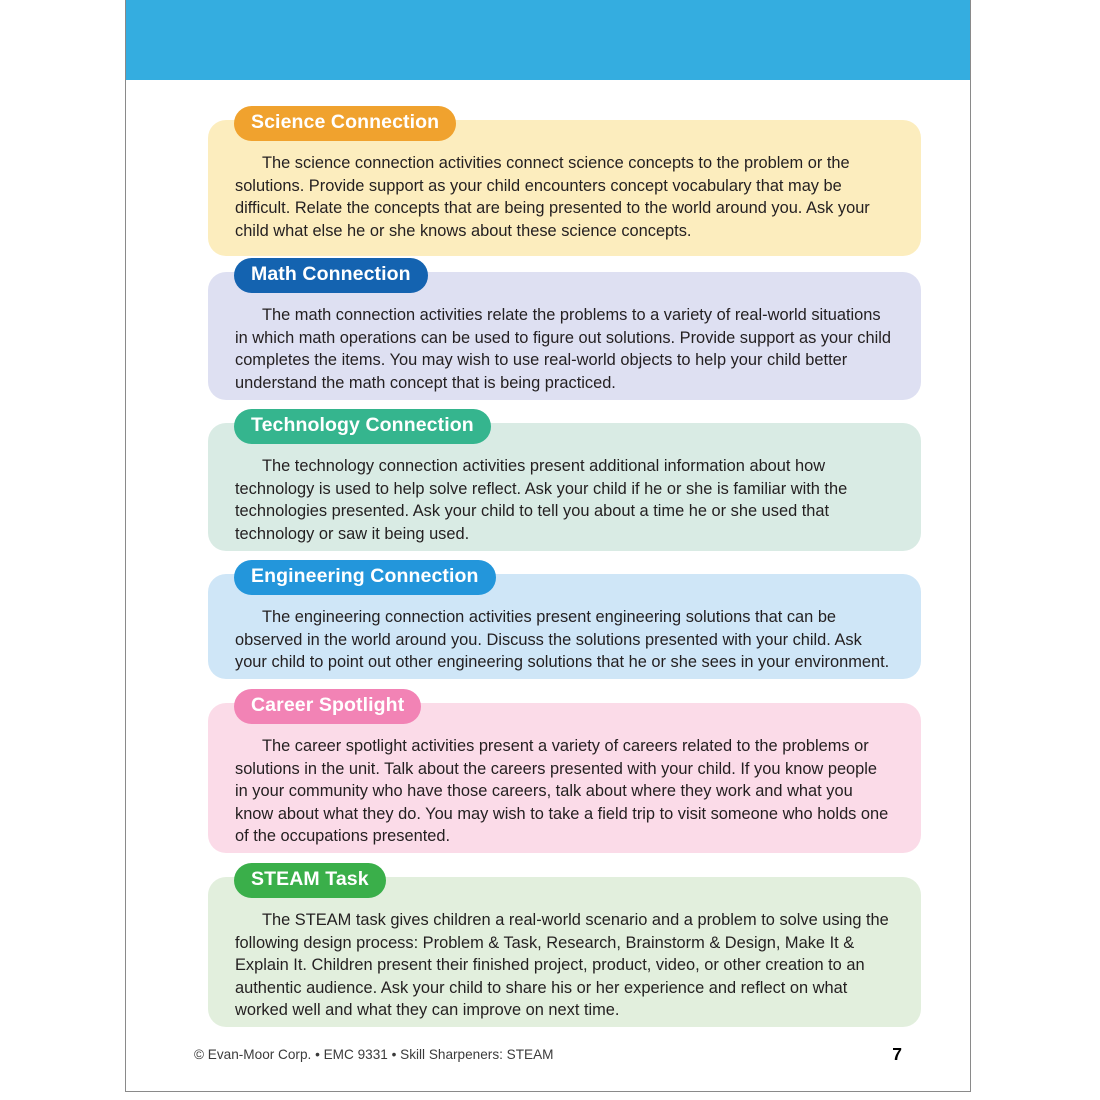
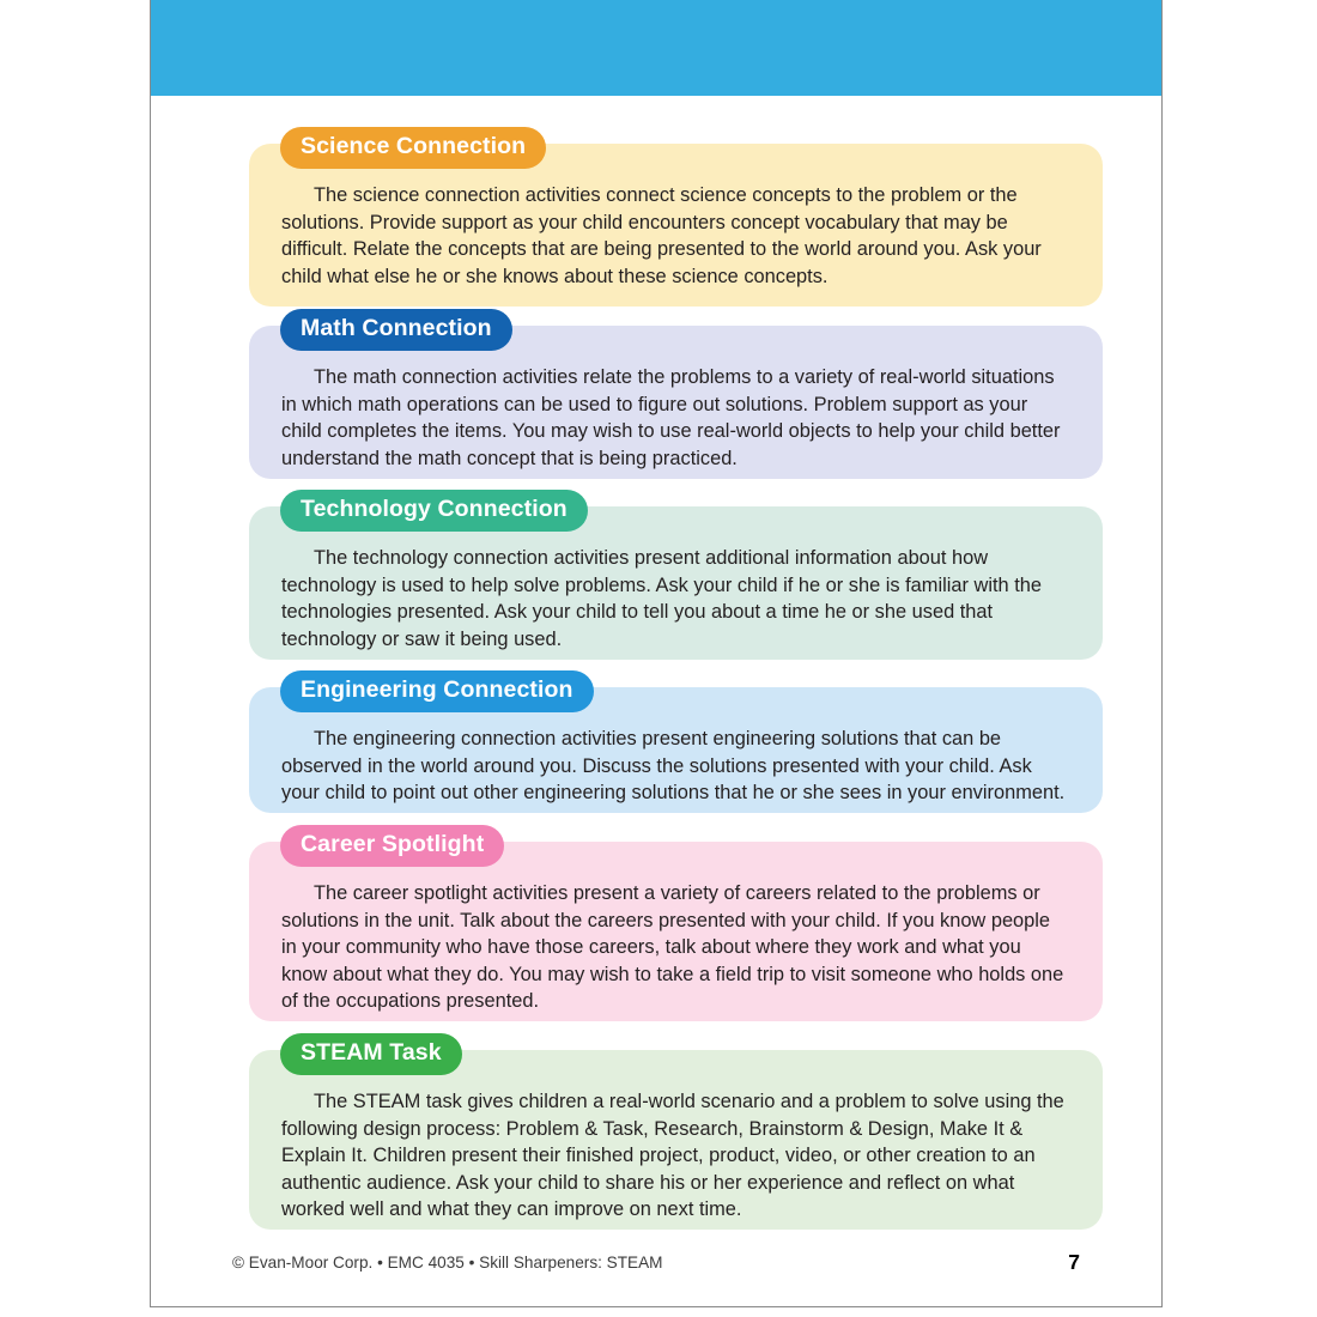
  The science connection activities connect science concepts to the problem or the solutions. Provide support as your child encounters concept vocabulary that may be difficult. Relate the concepts that are being presented to the world around you. Ask your child what else he or she knows about these science concepts.
  Science Connection
- The math connection activities relate the problems to a variety of real-world situations in which math operations can be used to figure out solutions. Provide support as your child completes the items. You may wish to use real-world objects to help your child better understand the math concept that is being practiced.
+ The math connection activities relate the problems to a variety of real-world situations in which math operations can be used to figure out solutions. Problem support as your child completes the items. You may wish to use real-world objects to help your child better understand the math concept that is being practiced.
  Math Connection
- The technology connection activities present additional information about how technology is used to help solve reflect. Ask your child if he or she is familiar with the technologies presented. Ask your child to tell you about a time he or she used that technology or saw it being used.
+ The technology connection activities present additional information about how technology is used to help solve problems. Ask your child if he or she is familiar with the technologies presented. Ask your child to tell you about a time he or she used that technology or saw it being used.
  Technology Connection
  The engineering connection activities present engineering solutions that can be observed in the world around you. Discuss the solutions presented with your child. Ask your child to point out other engineering solutions that he or she sees in your environment.
  Engineering Connection
  The career spotlight activities present a variety of careers related to the problems or solutions in the unit. Talk about the careers presented with your child. If you know people in your community who have those careers, talk about where they work and what you know about what they do. You may wish to take a field trip to visit someone who holds one of the occupations presented.
  Career Spotlight
  The STEAM task gives children a real-world scenario and a problem to solve using the following design process: Problem & Task, Research, Brainstorm & Design, Make It & Explain It. Children present their finished project, product, video, or other creation to an authentic audience. Ask your child to share his or her experience and reflect on what worked well and what they can improve on next time.
  STEAM Task
- © Evan-Moor Corp. • EMC 9331 • Skill Sharpeners: STEAM
+ © Evan-Moor Corp. • EMC 4035 • Skill Sharpeners: STEAM
  7
